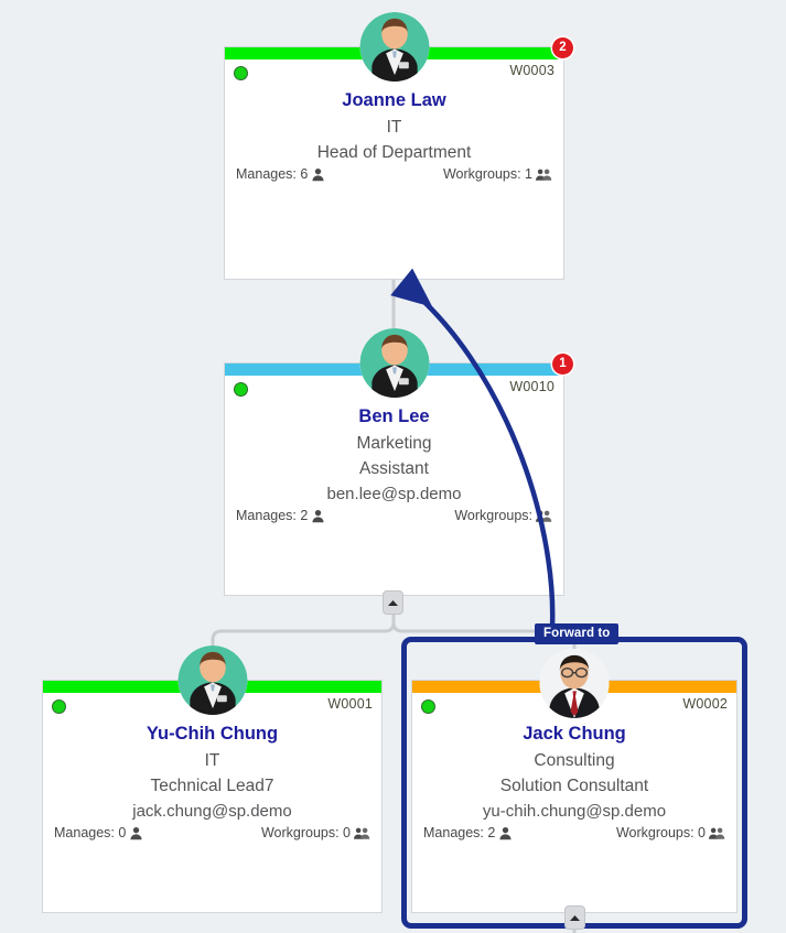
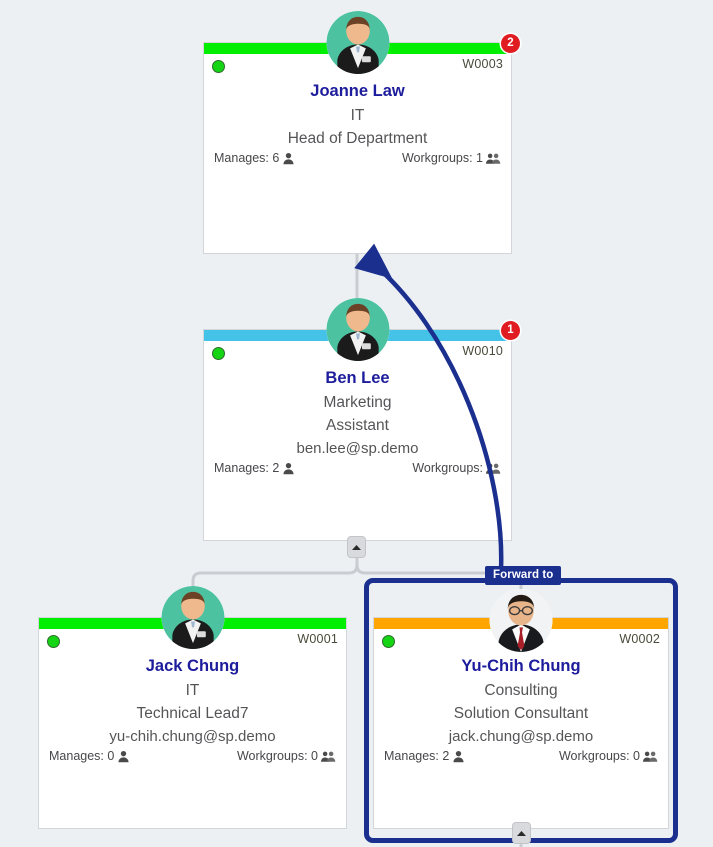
  2
  W0003
  Joanne Law
  IT
  Head of Department
  Manages: 6
  Workgroups: 1
  1
  W0010
  Ben Lee
  Marketing
  Assistant
  ben.lee@sp.demo
  Manages: 2
  Workgroups:
  W0001
- Yu-Chih Chung
+ Jack Chung
  IT
  Technical Lead7
- jack.chung@sp.demo
+ yu-chih.chung@sp.demo
  Manages: 0
  Workgroups: 0
  W0002
- Jack Chung
+ Yu-Chih Chung
  Consulting
  Solution Consultant
- yu-chih.chung@sp.demo
+ jack.chung@sp.demo
  Manages: 2
  Workgroups: 0
  Forward to
